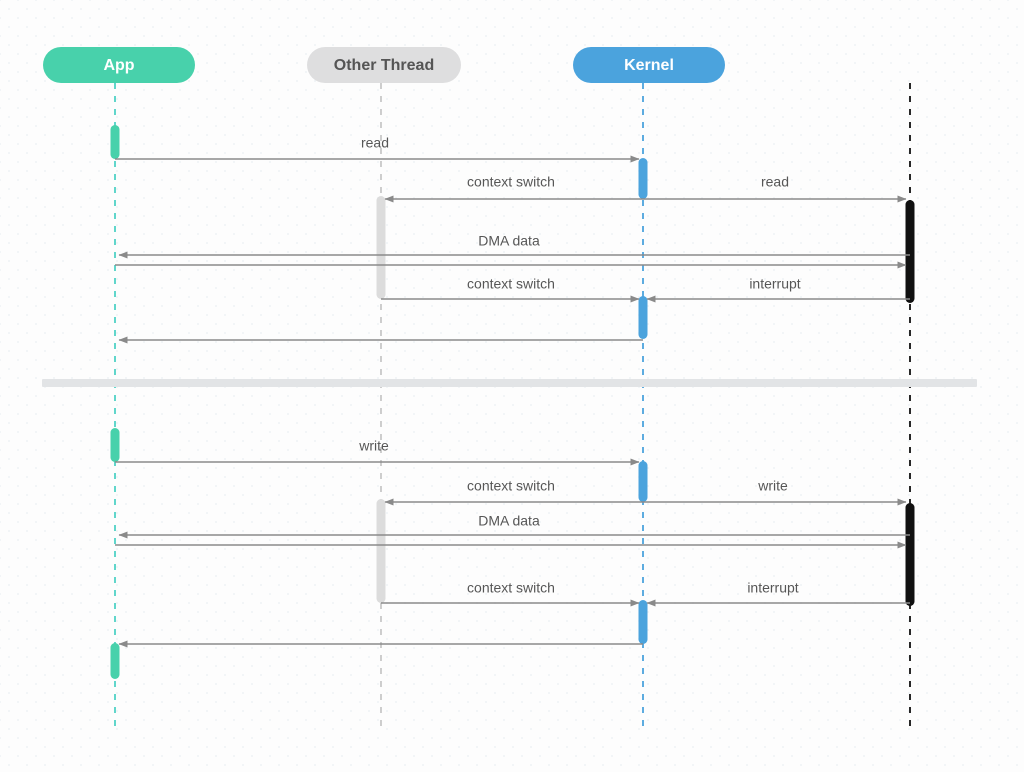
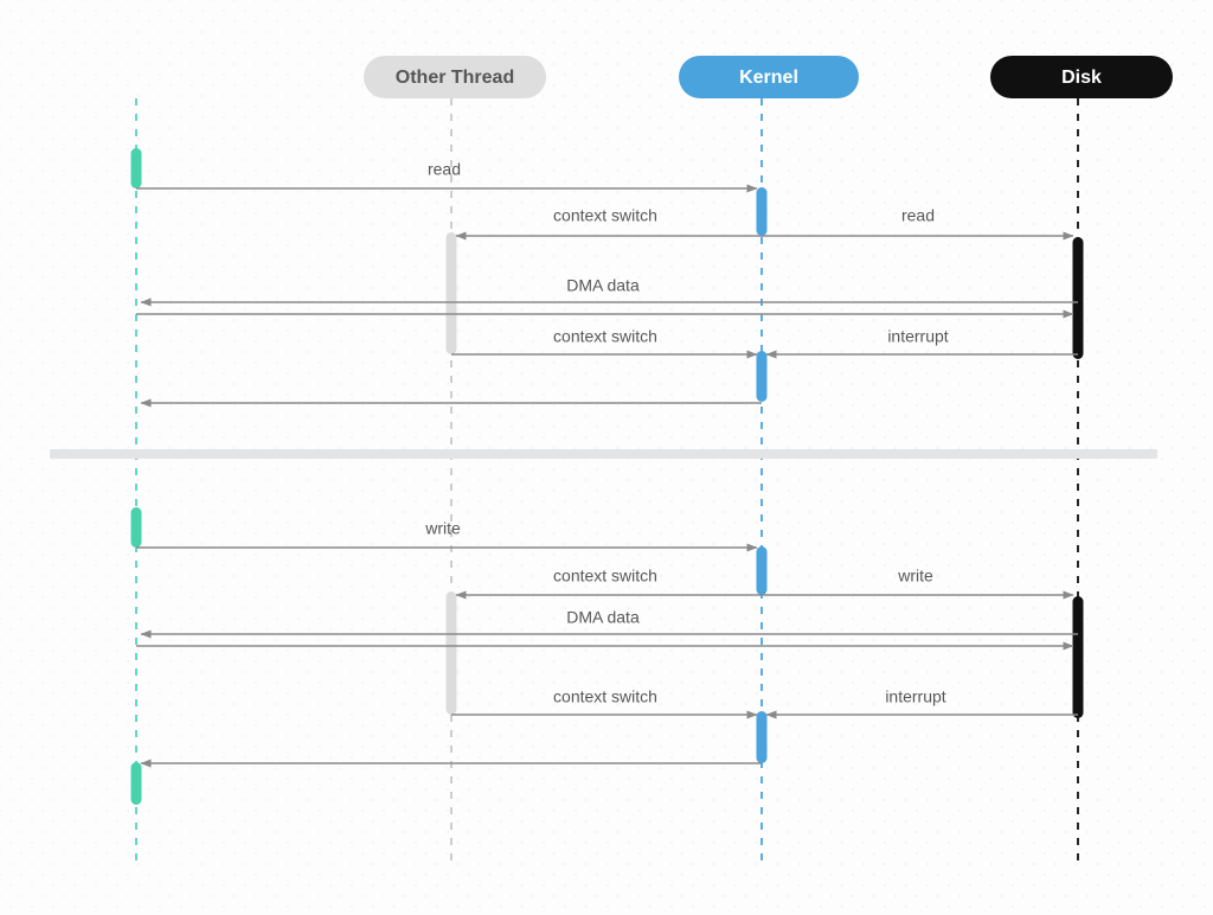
  read
  context switch
  read
  DMA data
  context switch
  interrupt
  write
  context switch
  write
  DMA data
  context switch
  interrupt
- App
  Other Thread
  Kernel
+ Disk
